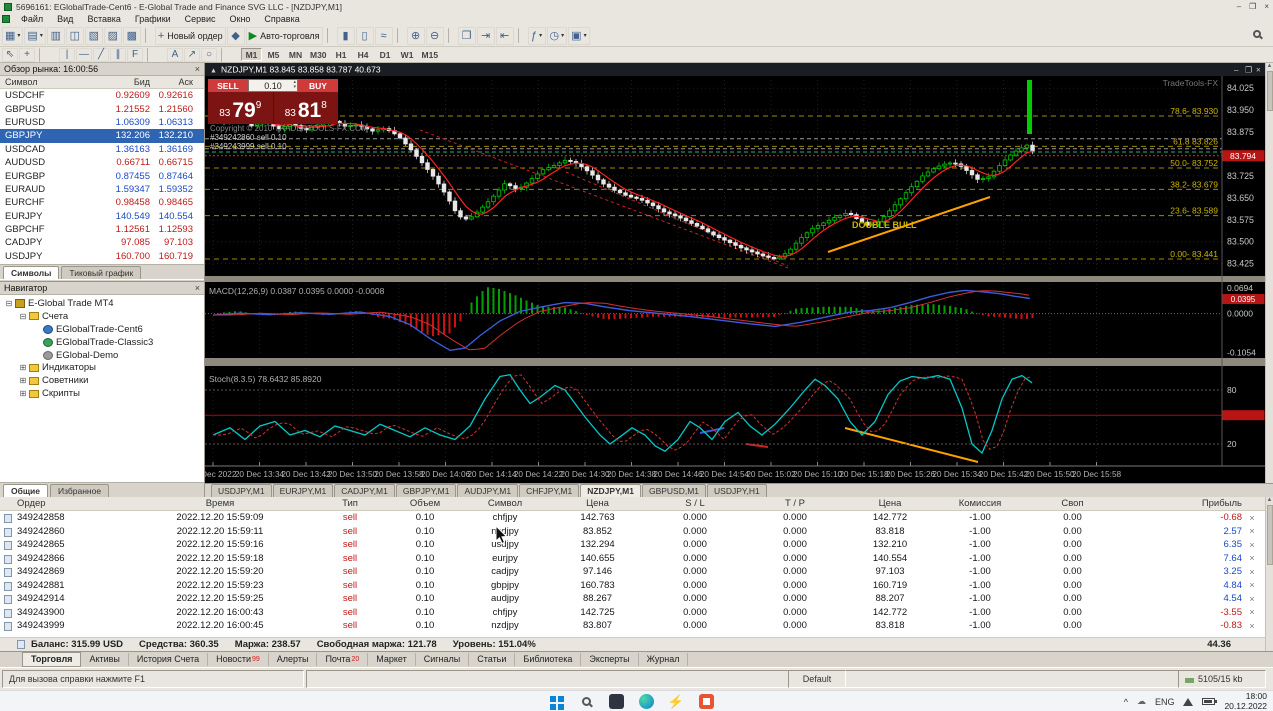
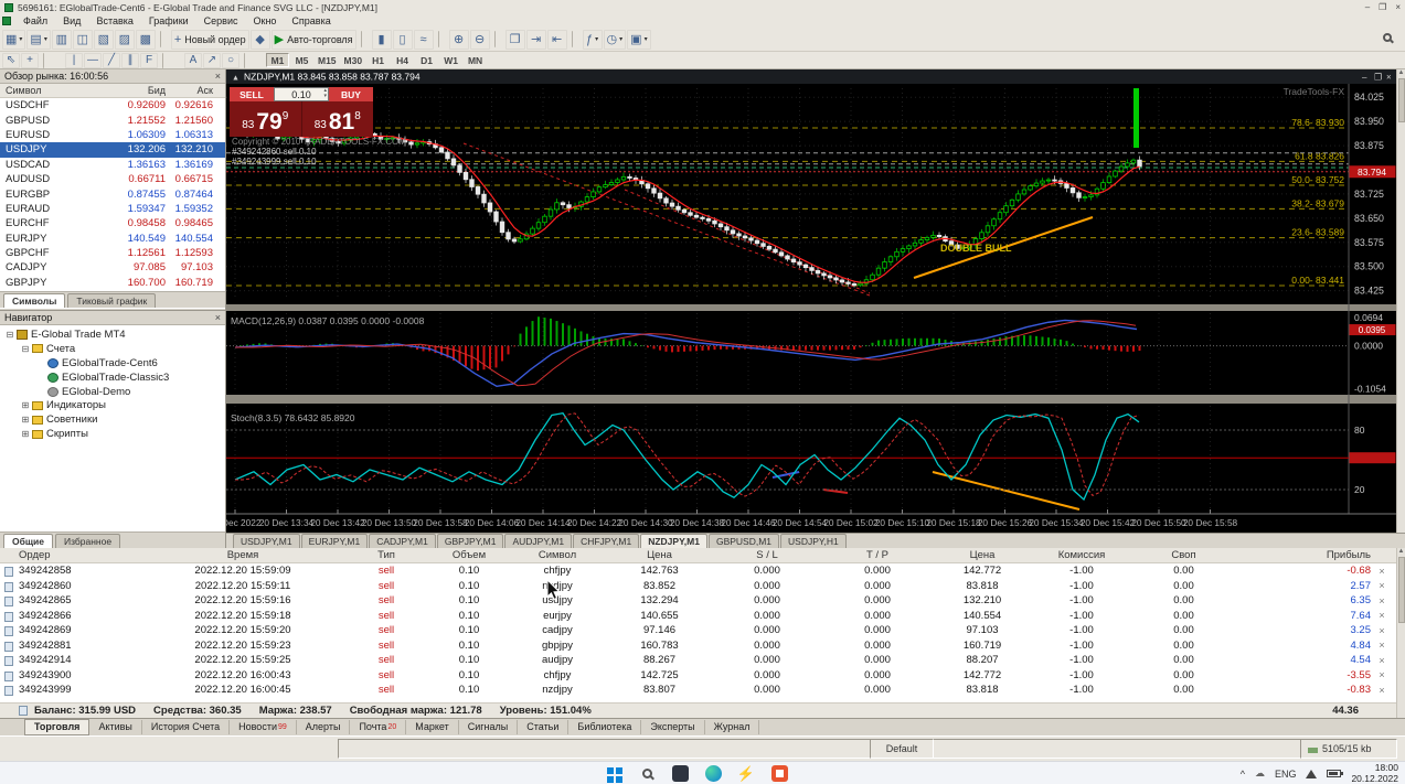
  5696161: EGlobalTrade-Cent6 - E-Global Trade and Finance SVG LLC - [NZDJPY,M1]
  –
  ❐
  ×
  Файл
  Вид
  Вставка
  Графики
  Сервис
  Окно
  Справка
  ▦
  ▤
  ▥
  ◫
  ▧
  ▨
  ▩
  +
  Новый ордер
  ◆
  ▶
  Авто-торговля
  ▮
  ▯
  ≈
  ⊕
  ⊖
  ❐
  ⇥
  ⇤
  ƒ
  ◷
  ▣
  ⇖
  +
  |
  —
  ╱
  ∥
  F
  A
  ↗
  ○
  M1
  M5
- MN
+ M15
  M30
  H1
  H4
  D1
  W1
- M15
+ MN
  Обзор рынка: 16:00:56
  ×
  Символ
  Бид
  Аск
  USDCHF
  0.92609
  0.92616
  GBPUSD
  1.21552
  1.21560
  EURUSD
  1.06309
  1.06313
- GBPJPY
+ USDJPY
  132.206
  132.210
  USDCAD
  1.36163
  1.36169
  AUDUSD
  0.66711
  0.66715
  EURGBP
  0.87455
  0.87464
  EURAUD
  1.59347
  1.59352
  EURCHF
  0.98458
  0.98465
  EURJPY
  140.549
  140.554
  GBPCHF
  1.12561
  1.12593
  CADJPY
  97.085
  97.103
- USDJPY
+ GBPJPY
  160.700
  160.719
  Символы
  Тиковый график
  Навигатор
  ×
  ⊟
  E-Global Trade MT4
  ⊟
  Счета
  EGlobalTrade-Cent6
  EGlobalTrade-Classic3
  EGlobal-Demo
  ⊞
  Индикаторы
  ⊞
  Советники
  ⊞
  Скрипты
  Общие
  Избранное
- NZDJPY,M1 83.845 83.858 83.787 40.673
+ NZDJPY,M1 83.845 83.858 83.787 83.794
  –
  ❐
  ×
  20 Dec 13:34
  20 Dec 13:42
  20 Dec 13:50
  20 Dec 13:58
  20 Dec 14:06
  20 Dec 14:14
  20 Dec 14:22
  20 Dec 14:30
  20 Dec 14:38
  20 Dec 14:46
  20 Dec 14:54
  20 Dec 15:02
  20 Dec 15:10
  20 Dec 15:18
  20 Dec 15:26
  20 Dec 15:34
  20 Dec 15:42
  20 Dec 15:50
  20 Dec 15:58
  84.025
  83.950
  83.875
  83.725
  83.650
  83.575
  83.500
  83.425
  78.6- 83.930
  61.8 83.826
  50.0- 83.752
  38.2- 83.679
  23.6- 83.589
  0.00- 83.441
  Copyright © 2010 TRADERTOOLS-FX.COM
  #349242860 sell 0.10
  #349243999 sell 0.10
  DOUBLE BULL
  TradeTools-FX
  83.794
  MACD(12,26,9) 0.0387 0.0395 0.0000 -0.0008
  0.0694
  0.0000
  -0.1054
  0.0395
  80
  20
  Stoch(8.3.5) 78.6432 85.8920
  SELL
  0.10
  BUY
  83
  79
  9
  83
  81
  8
  USDJPY,M1
  EURJPY,M1
  CADJPY,M1
  GBPJPY,M1
  AUDJPY,M1
  CHFJPY,M1
  NZDJPY,M1
  GBPUSD,M1
  USDJPY,H1
  Ордер
  Время
  Тип
  Объем
  Символ
  Цена
  S / L
  T / P
  Цена
  Комиссия
  Своп
  Прибыль
  349242858
  2022.12.20 15:59:09
  sell
  0.10
  chfjpy
  142.763
  0.000
  0.000
  142.772
  -1.00
  0.00
  -0.68
  ×
  349242860
  2022.12.20 15:59:11
  sell
  0.10
  ndjpy
  83.852
  0.000
  0.000
  83.818
  -1.00
  0.00
  2.57
  ×
  349242865
  2022.12.20 15:59:16
  sell
  0.10
  usdjpy
  132.294
  0.000
  0.000
  132.210
  -1.00
  0.00
  6.35
  ×
  349242866
  2022.12.20 15:59:18
  sell
  0.10
  eurjpy
  140.655
  0.000
  0.000
  140.554
  -1.00
  0.00
  7.64
  ×
  349242869
  2022.12.20 15:59:20
  sell
  0.10
  cadjpy
  97.146
  0.000
  0.000
  97.103
  -1.00
  0.00
  3.25
  ×
  349242881
  2022.12.20 15:59:23
  sell
  0.10
  gbpjpy
  160.783
  0.000
  0.000
  160.719
  -1.00
  0.00
  4.84
  ×
  349242914
  2022.12.20 15:59:25
  sell
  0.10
  audjpy
  88.267
  0.000
  0.000
  88.207
  -1.00
  0.00
  4.54
  ×
  349243900
  2022.12.20 16:00:43
  sell
  0.10
  chfjpy
  142.725
  0.000
  0.000
  142.772
  -1.00
  0.00
  -3.55
  ×
  349243999
  2022.12.20 16:00:45
  sell
  0.10
  nzdjpy
  83.807
  0.000
  0.000
  83.818
  -1.00
  0.00
  -0.83
  ×
  Баланс: 315.99 USD
  Средства: 360.35
  Маржа: 238.57
  Свободная маржа: 121.78
  Уровень: 151.04%
  44.36
  Торговля
  Активы
  История Счета
  Новости
  Алерты
  Почта
  Маркет
  Сигналы
  Статьи
  Библиотека
  Эксперты
  Журнал
- Для вызова справки нажмите F1
  Default
  5105/15 kb
  ⚡
  ^
  ☁
  ENG
  18:00
  20.12.2022
